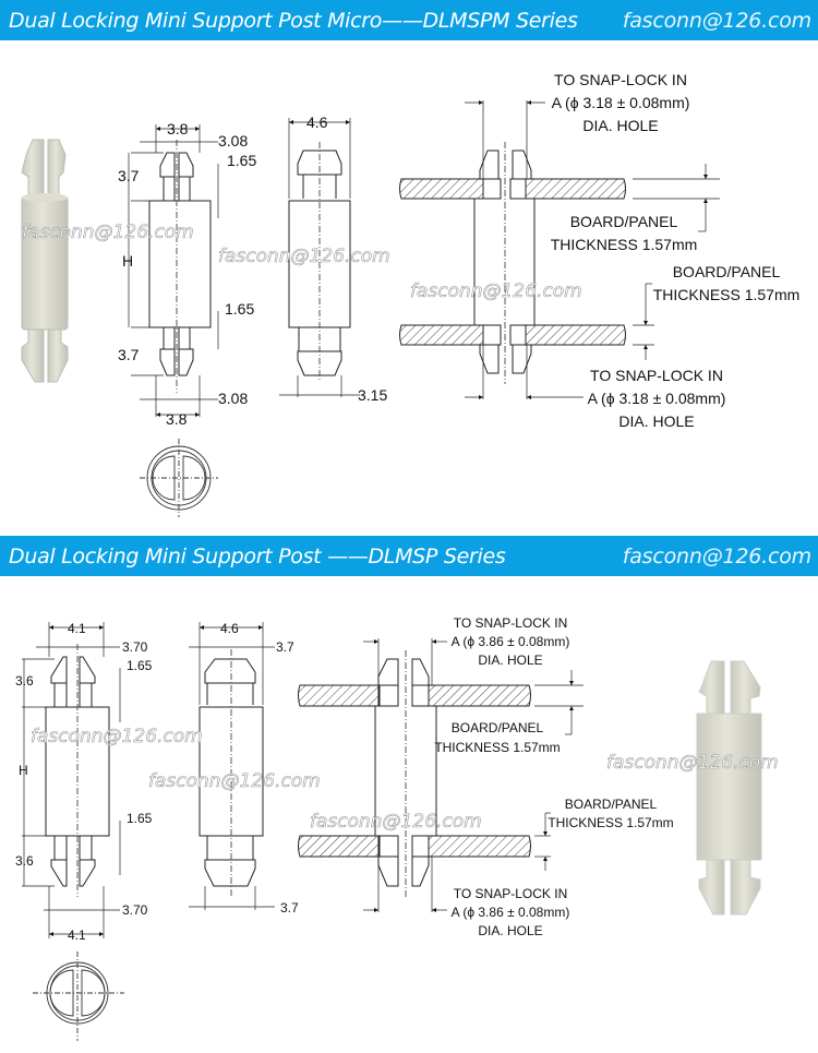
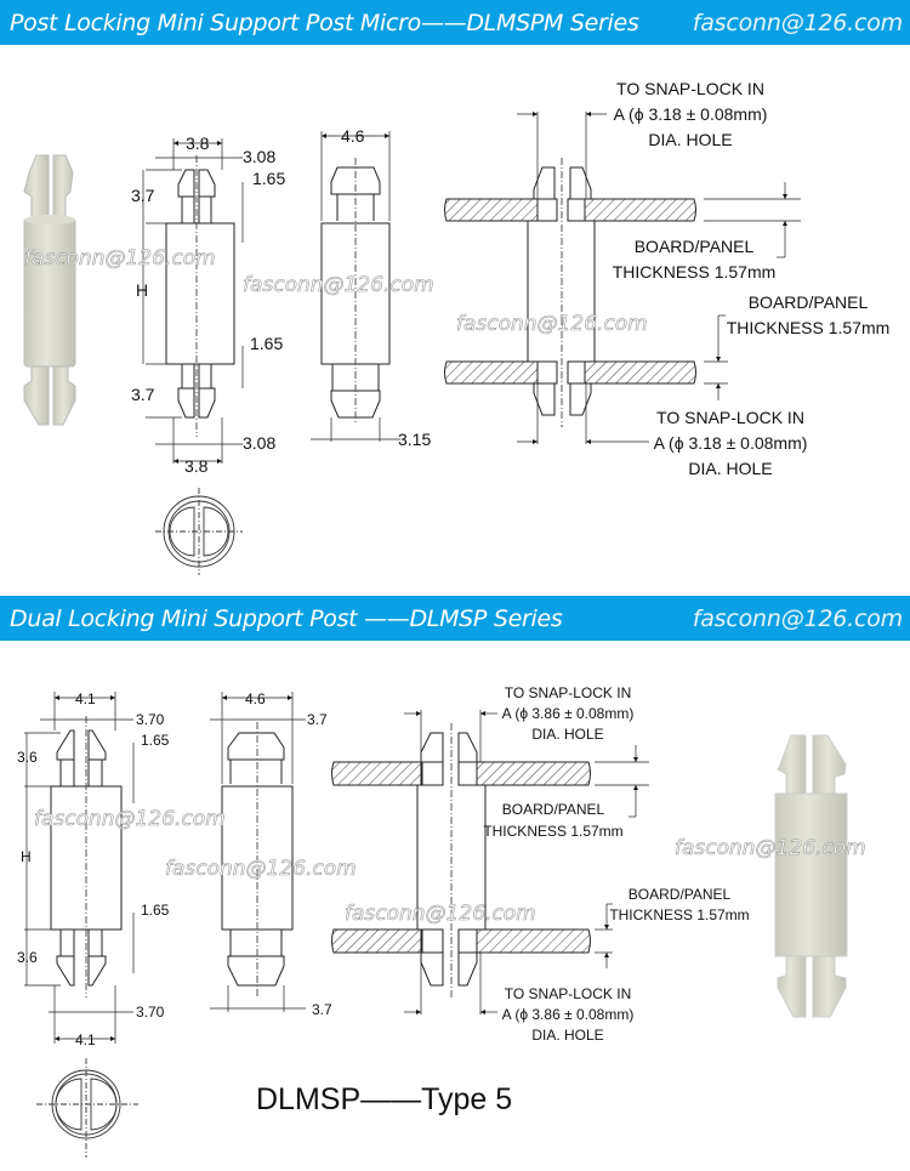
- Dual Locking Mini Support Post Micro——DLMSPM Series
+ Post Locking Mini Support Post Micro——DLMSPM Series
  fasconn@126.com
  Dual Locking Mini Support Post ——DLMSP Series
  fasconn@126.com
  3.8
  3.08
  1.65
  3.7
  H
  1.65
  3.7
  3.08
  3.8
  4.6
  3.15
  TO SNAP-LOCK IN
  A (ϕ 3.18 ± 0.08mm)
  DIA. HOLE
  BOARD/PANEL
  THICKNESS 1.57mm
  BOARD/PANEL
  THICKNESS 1.57mm
  TO SNAP-LOCK IN
  A (ϕ 3.18 ± 0.08mm)
  DIA. HOLE
  4.1
  3.70
  1.65
  3.6
  H
  1.65
  3.6
  3.70
  4.1
  4.6
  3.7
  3.7
  TO SNAP-LOCK IN
  A (ϕ 3.86 ± 0.08mm)
  DIA. HOLE
  BOARD/PANEL
  THICKNESS 1.57mm
  BOARD/PANEL
  THICKNESS 1.57mm
  TO SNAP-LOCK IN
  A (ϕ 3.86 ± 0.08mm)
  DIA. HOLE
+ DLMSP——Type 5
  fasconn@126.com
  fasconn@126.com
  fasconn@126.com
  fasconn@126.com
  fasconn@126.com
  fasconn@126.com
  fasconn@126.com
